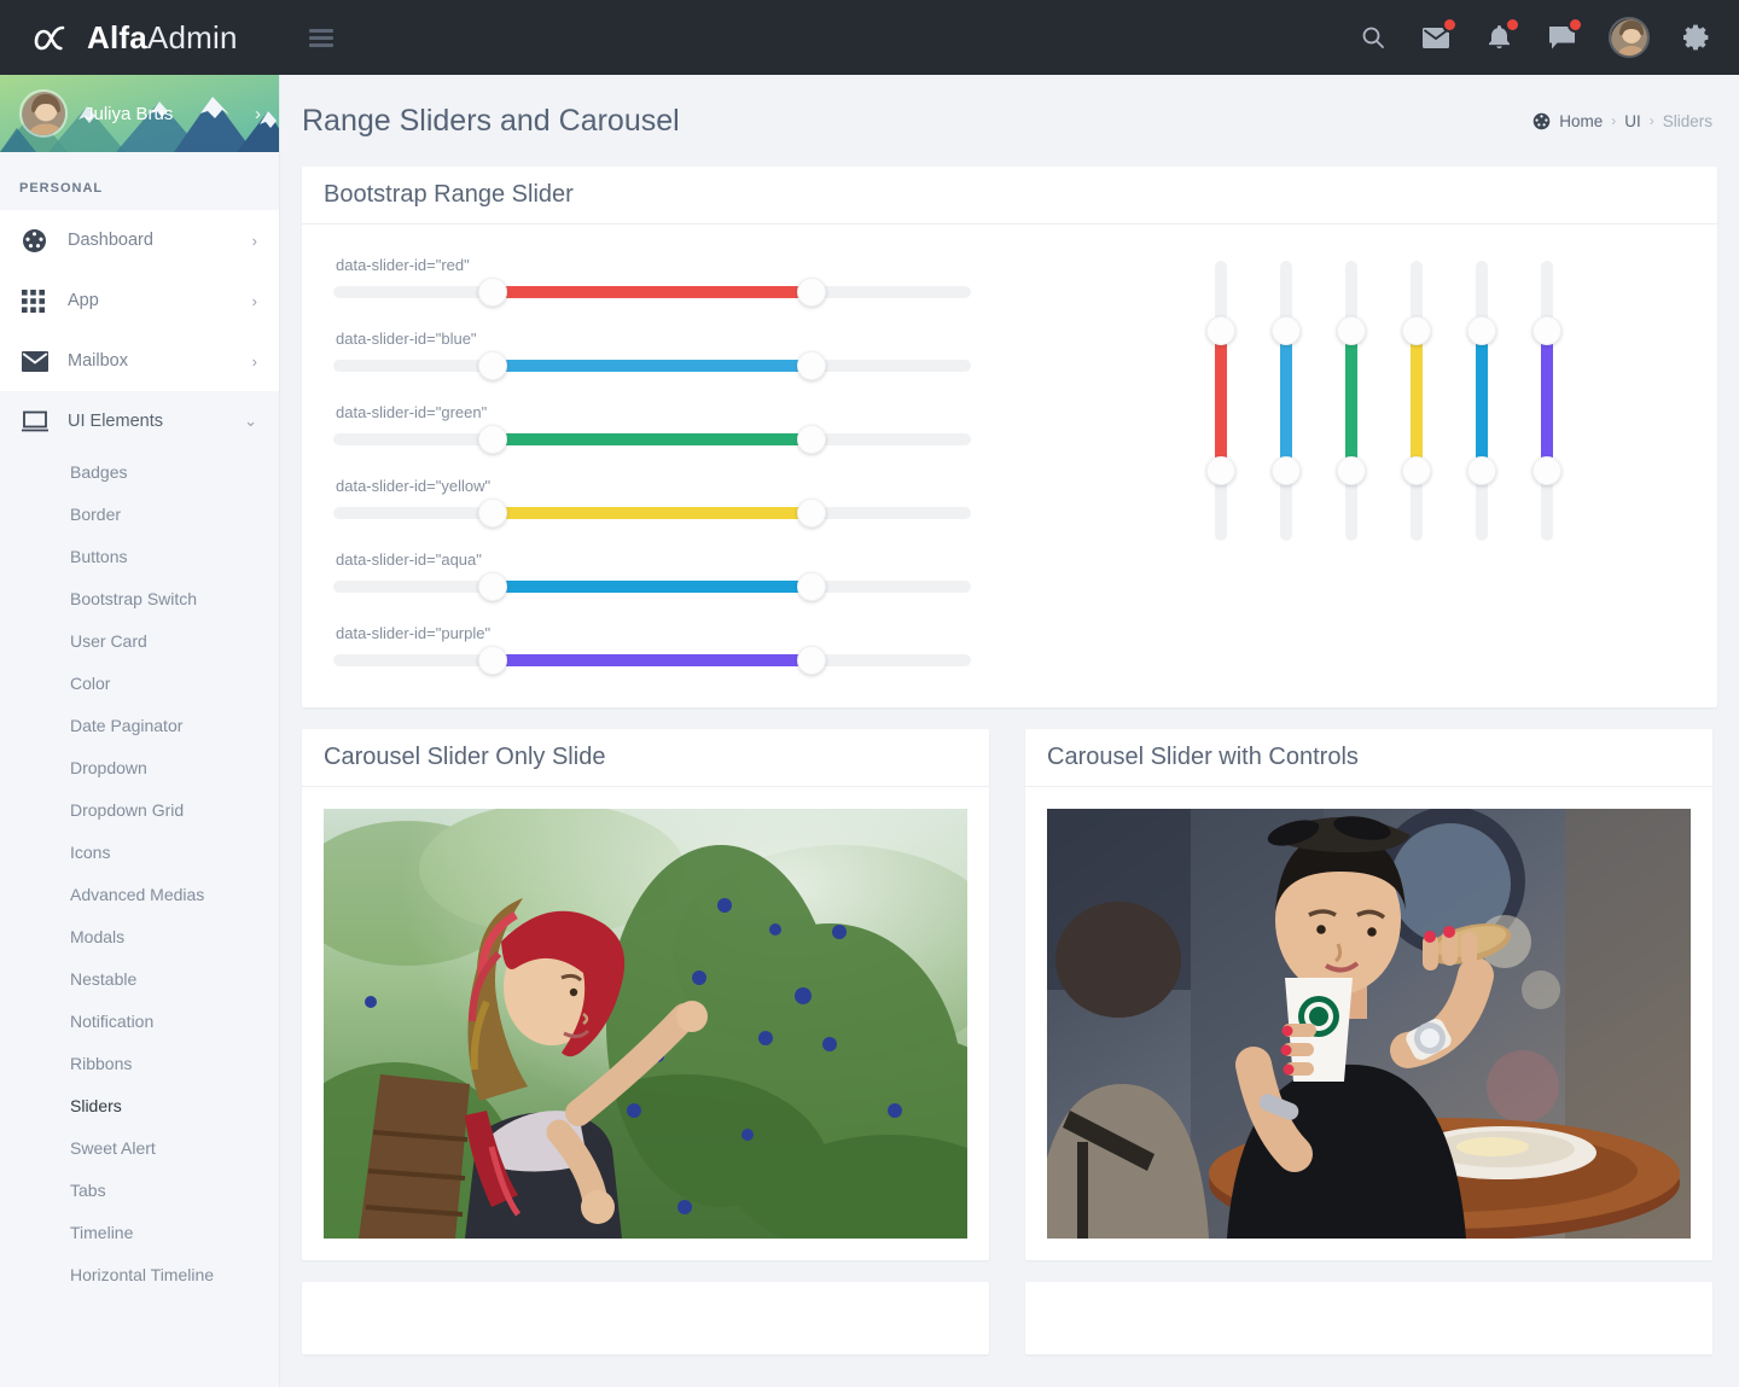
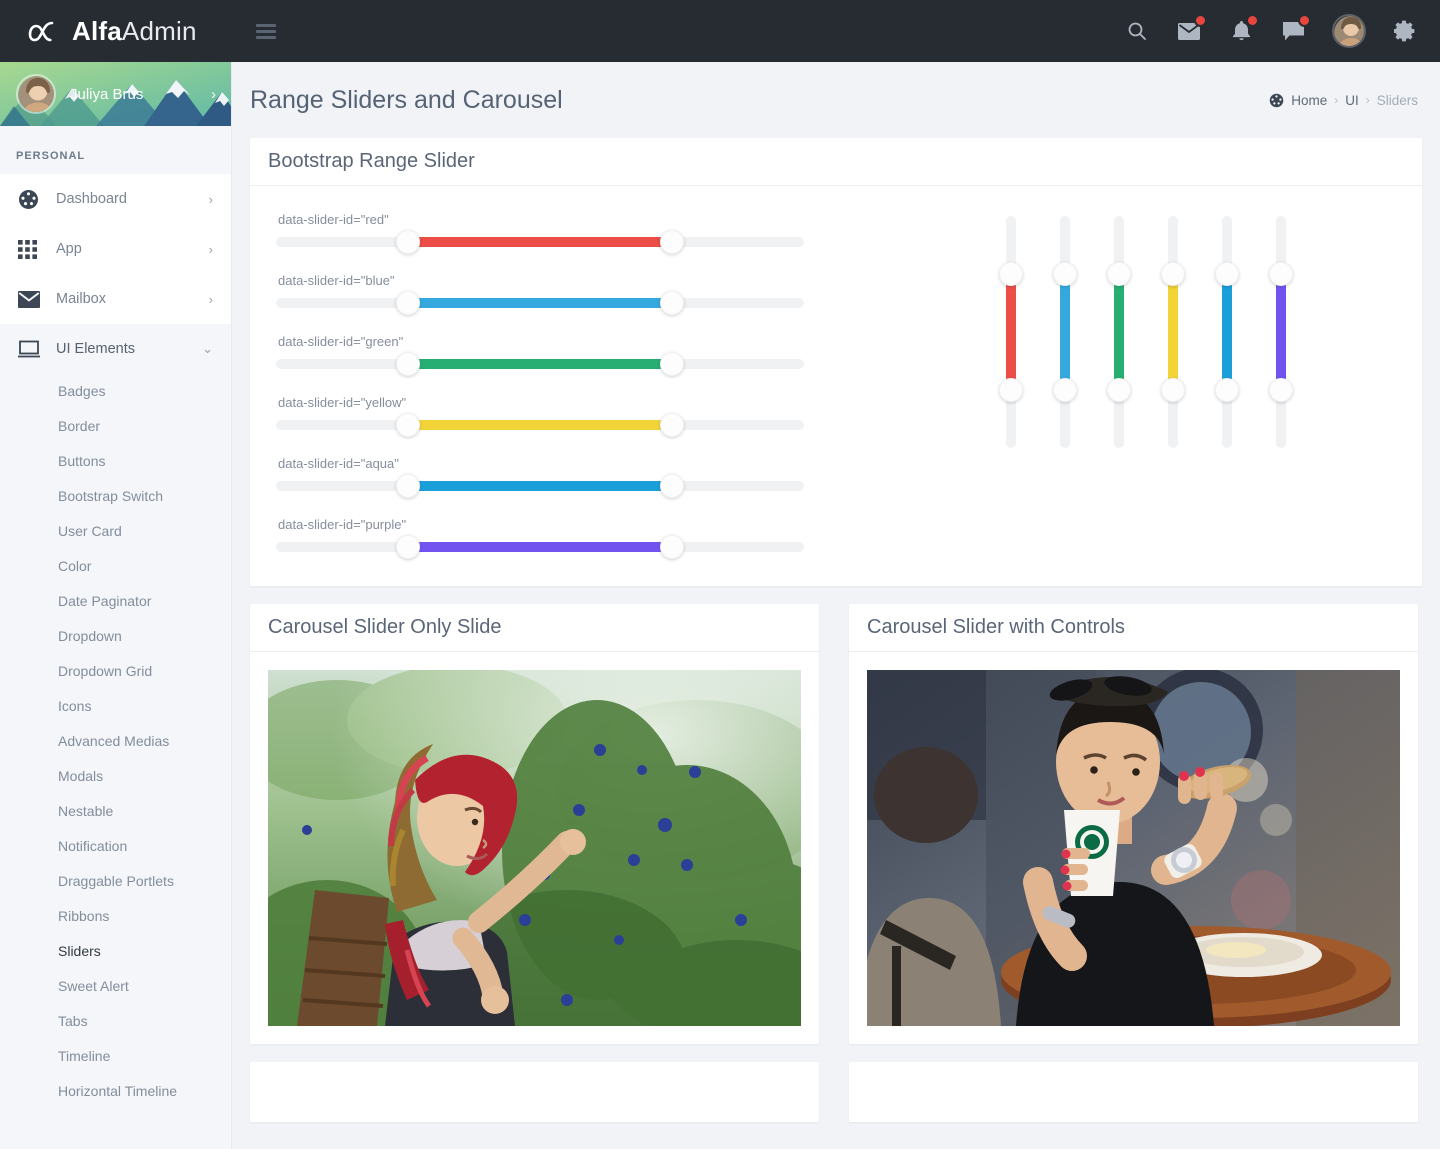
  AlfaAdmin
  Juliya Brus
  ›
  PERSONAL
  Dashboard
  ›
  App
  ›
  Mailbox
  ›
  UI Elements
  ⌄
  Badges
  Border
  Buttons
  Bootstrap Switch
  User Card
  Color
  Date Paginator
  Dropdown
  Dropdown Grid
  Icons
  Advanced Medias
  Modals
  Nestable
  Notification
+ Draggable Portlets
  Ribbons
  Sliders
  Sweet Alert
  Tabs
  Timeline
  Horizontal Timeline
  Range Sliders and Carousel
  Home
  ›
  UI
  ›
  Sliders
  Bootstrap Range Slider
  data-slider-id="red"
  data-slider-id="blue"
  data-slider-id="green"
  data-slider-id="yellow"
  data-slider-id="aqua"
  data-slider-id="purple"
  Carousel Slider Only Slide
  Carousel Slider with Controls
